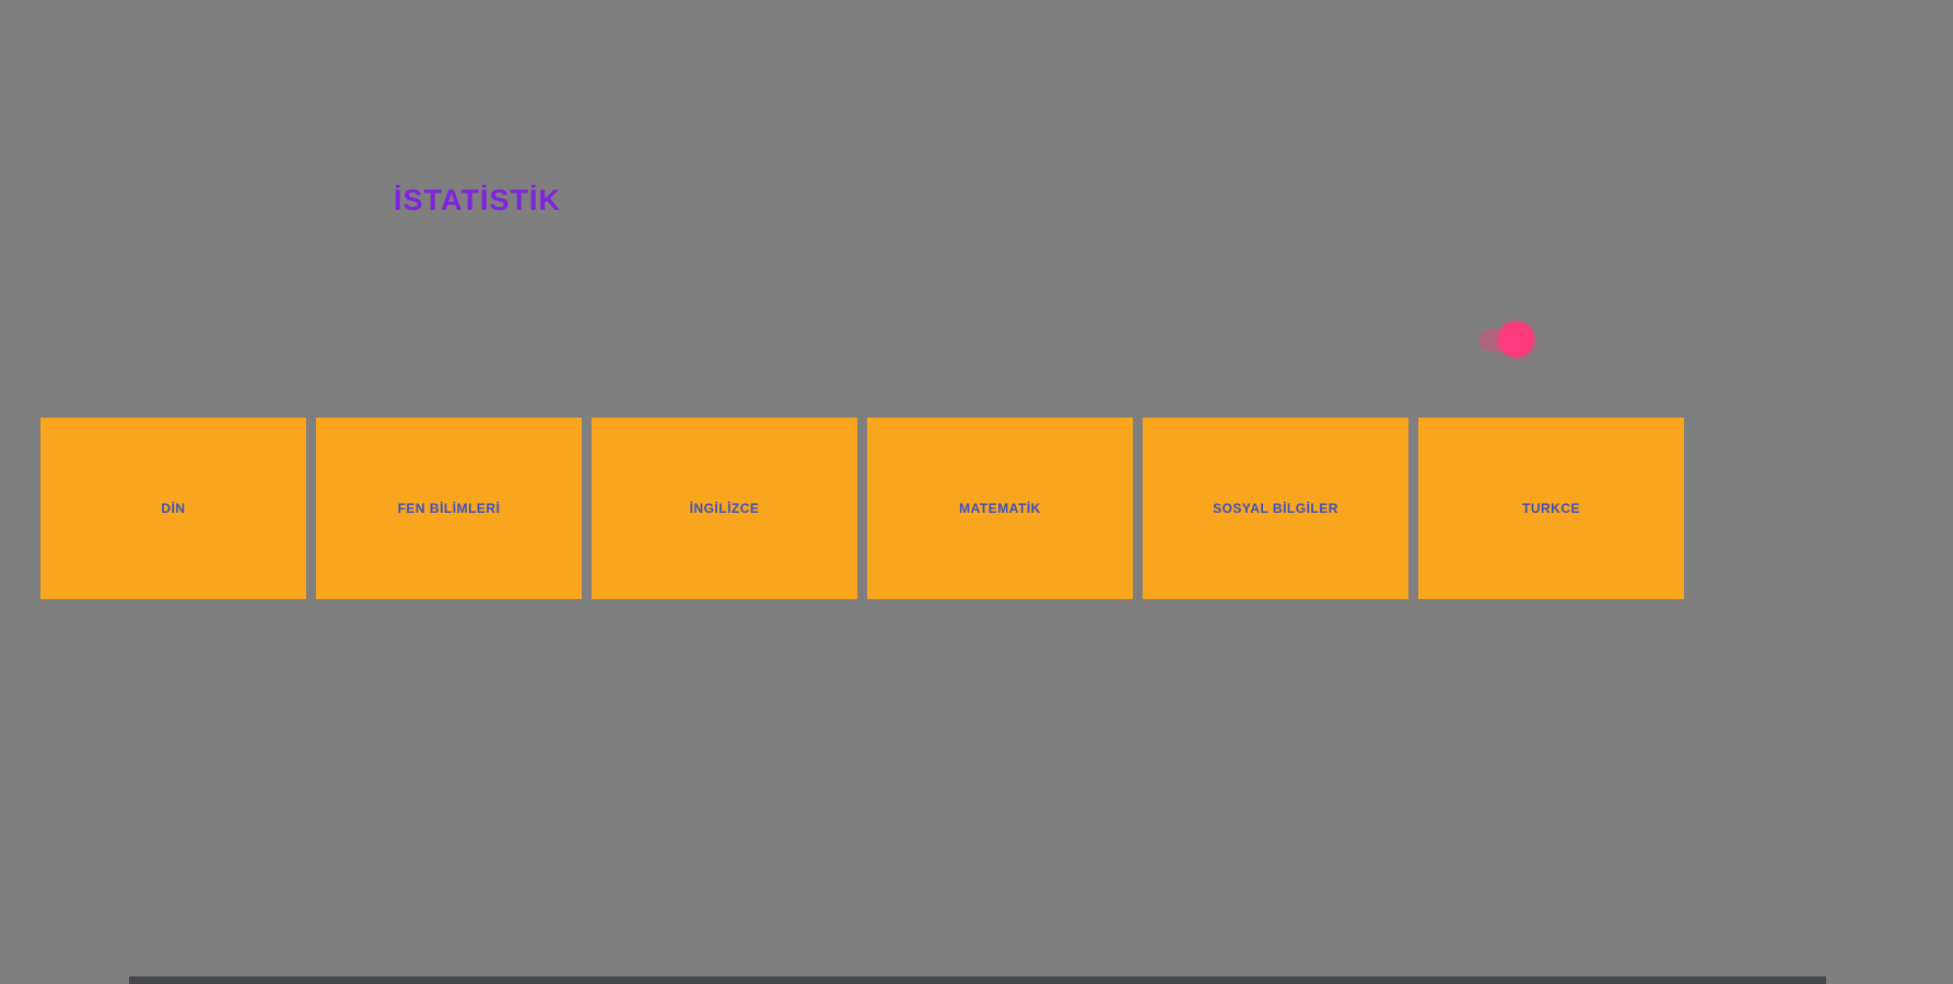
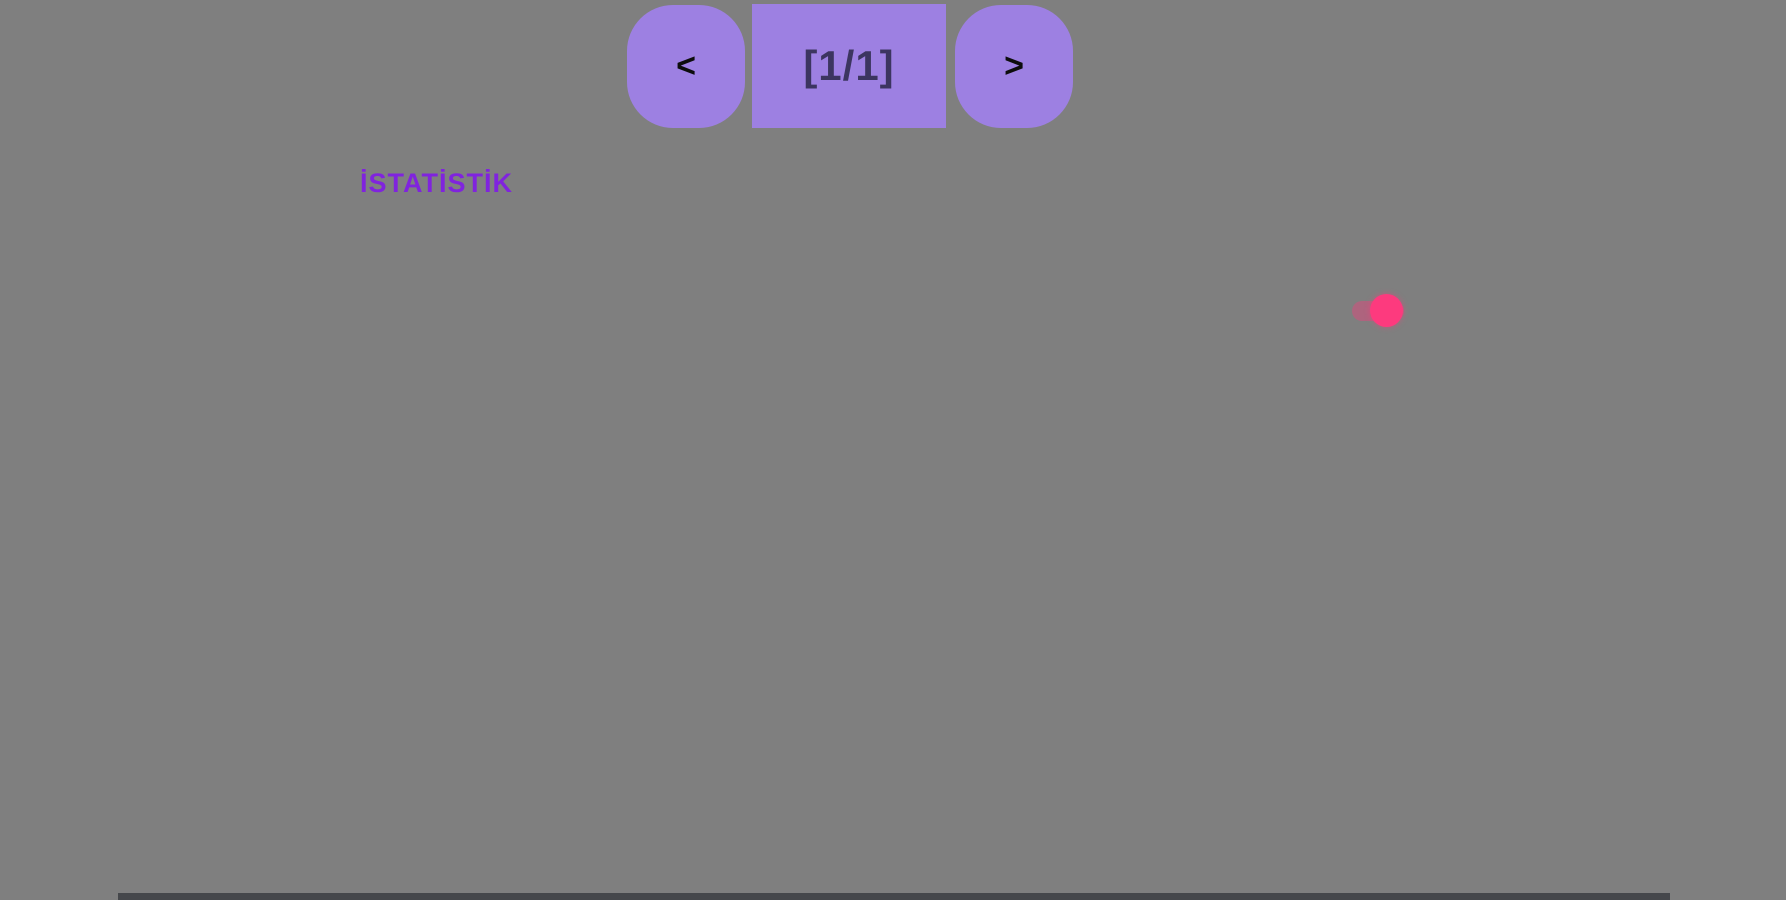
+ <
+ [1/1]
+ >
  İSTATİSTİK
- DİN
- FEN BİLİMLERİ
- İNGİLİZCE
- MATEMATİK
- SOSYAL BİLGİLER
- TURKCE
